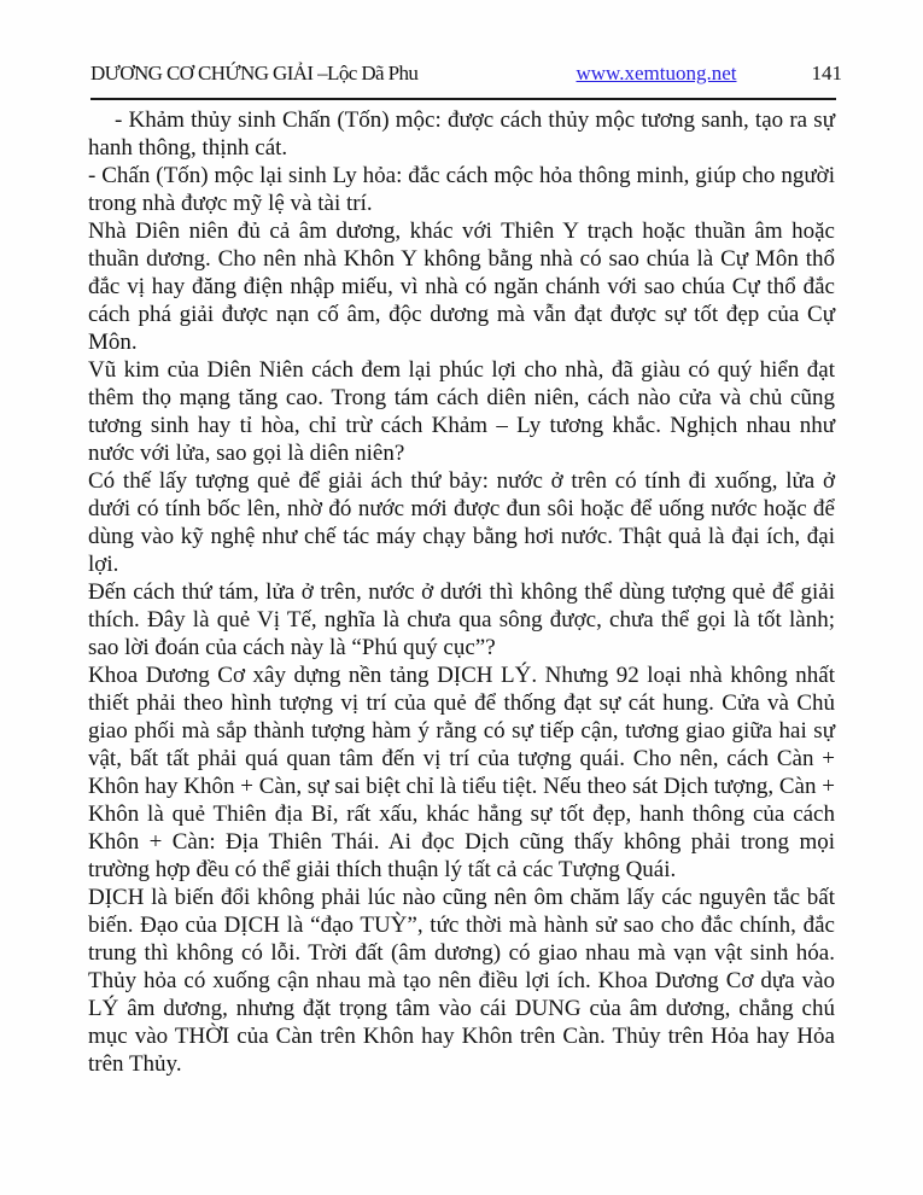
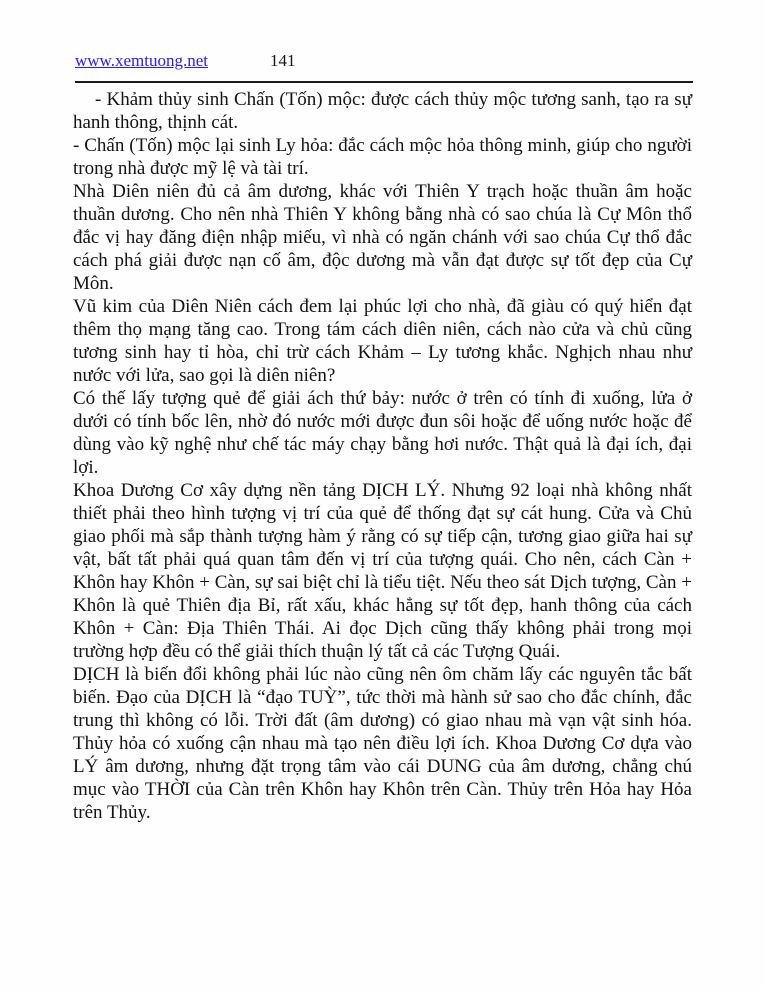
- DƯƠNG CƠ CHỨNG GIẢI –Lộc Dã Phu
  www.xemtuong.net
  141
  - Khảm thủy sinh Chấn (Tốn) mộc: được cách thủy mộc tương sanh, tạo ra sự hanh thông, thịnh cát.
  - Chấn (Tốn) mộc lại sinh Ly hỏa: đắc cách mộc hỏa thông minh, giúp cho người trong nhà được mỹ lệ và tài trí.
- Nhà Diên niên đủ cả âm dương, khác với Thiên Y trạch hoặc thuần âm hoặc thuần dương. Cho nên nhà Khôn Y không bằng nhà có sao chúa là Cự Môn thổ đắc vị hay đăng điện nhập miếu, vì nhà có ngăn chánh với sao chúa Cự thổ đắc cách phá giải được nạn cố âm, độc dương mà vẫn đạt được sự tốt đẹp của Cự Môn.
+ Nhà Diên niên đủ cả âm dương, khác với Thiên Y trạch hoặc thuần âm hoặc thuần dương. Cho nên nhà Thiên Y không bằng nhà có sao chúa là Cự Môn thổ đắc vị hay đăng điện nhập miếu, vì nhà có ngăn chánh với sao chúa Cự thổ đắc cách phá giải được nạn cố âm, độc dương mà vẫn đạt được sự tốt đẹp của Cự Môn.
  Vũ kim của Diên Niên cách đem lại phúc lợi cho nhà, đã giàu có quý hiển đạt thêm thọ mạng tăng cao. Trong tám cách diên niên, cách nào cửa và chủ cũng tương sinh hay tỉ hòa, chỉ trừ cách Khảm – Ly tương khắc. Nghịch nhau như nước với lửa, sao gọi là diên niên?
  Có thế lấy tượng quẻ để giải ách thứ bảy: nước ở trên có tính đi xuống, lửa ở dưới có tính bốc lên, nhờ đó nước mới được đun sôi hoặc để uống nước hoặc để dùng vào kỹ nghệ như chế tác máy chạy bằng hơi nước. Thật quả là đại ích, đại lợi.
- Đến cách thứ tám, lửa ở trên, nước ở dưới thì không thể dùng tượng quẻ để giải thích. Đây là quẻ Vị Tế, nghĩa là chưa qua sông được, chưa thể gọi là tốt lành; sao lời đoán của cách này là “Phú quý cục”?
  Khoa Dương Cơ xây dựng nền tảng DỊCH LÝ. Nhưng 92 loại nhà không nhất thiết phải theo hình tượng vị trí của quẻ để thống đạt sự cát hung. Cửa và Chủ giao phối mà sắp thành tượng hàm ý rằng có sự tiếp cận, tương giao giữa hai sự vật, bất tất phải quá quan tâm đến vị trí của tượng quái. Cho nên, cách Càn + Khôn hay Khôn + Càn, sự sai biệt chỉ là tiểu tiệt. Nếu theo sát Dịch tượng, Càn + Khôn là quẻ Thiên địa Bỉ, rất xấu, khác hẳng sự tốt đẹp, hanh thông của cách Khôn + Càn: Địa Thiên Thái. Ai đọc Dịch cũng thấy không phải trong mọi trường hợp đều có thể giải thích thuận lý tất cả các Tượng Quái.
  DỊCH là biến đổi không phải lúc nào cũng nên ôm chăm lấy các nguyên tắc bất biến. Đạo của DỊCH là “đạo TUỲ”, tức thời mà hành sử sao cho đắc chính, đắc trung thì không có lỗi. Trời đất (âm dương) có giao nhau mà vạn vật sinh hóa. Thủy hỏa có xuống cận nhau mà tạo nên điều lợi ích. Khoa Dương Cơ dựa vào LÝ âm dương, nhưng đặt trọng tâm vào cái DUNG của âm dương, chẳng chú mục vào THỜI của Càn trên Khôn hay Khôn trên Càn. Thủy trên Hỏa hay Hỏa trên Thủy.
